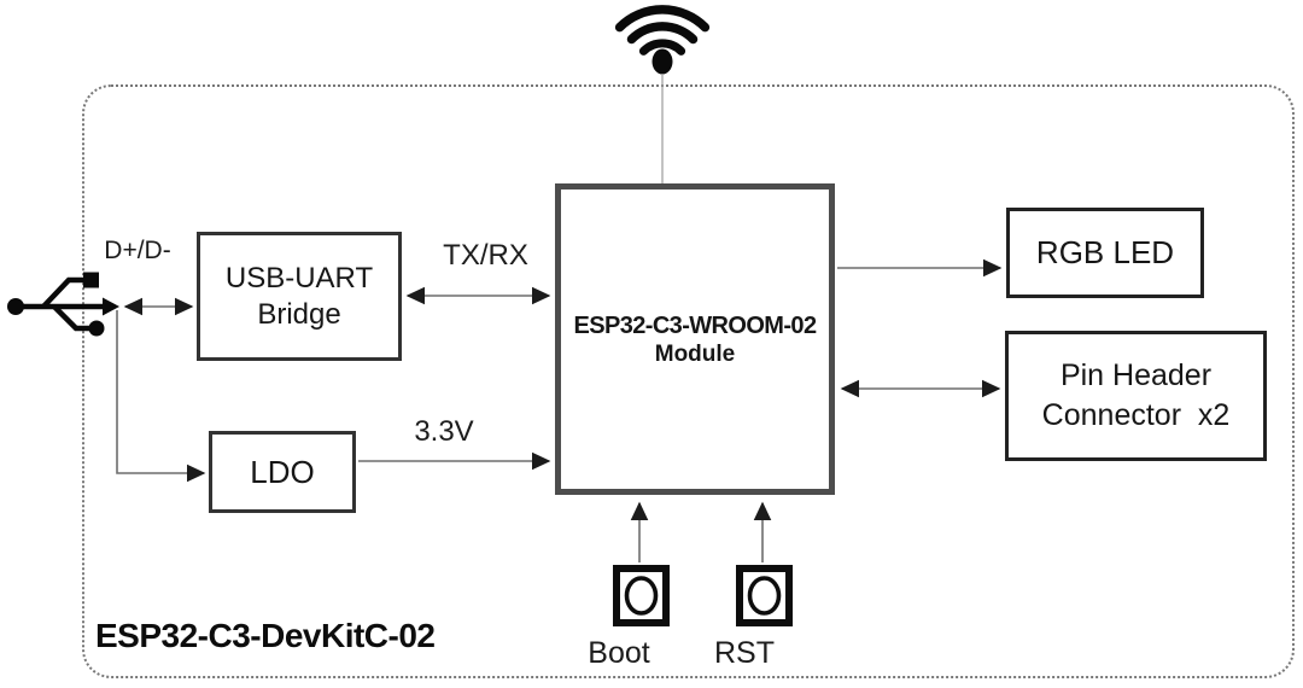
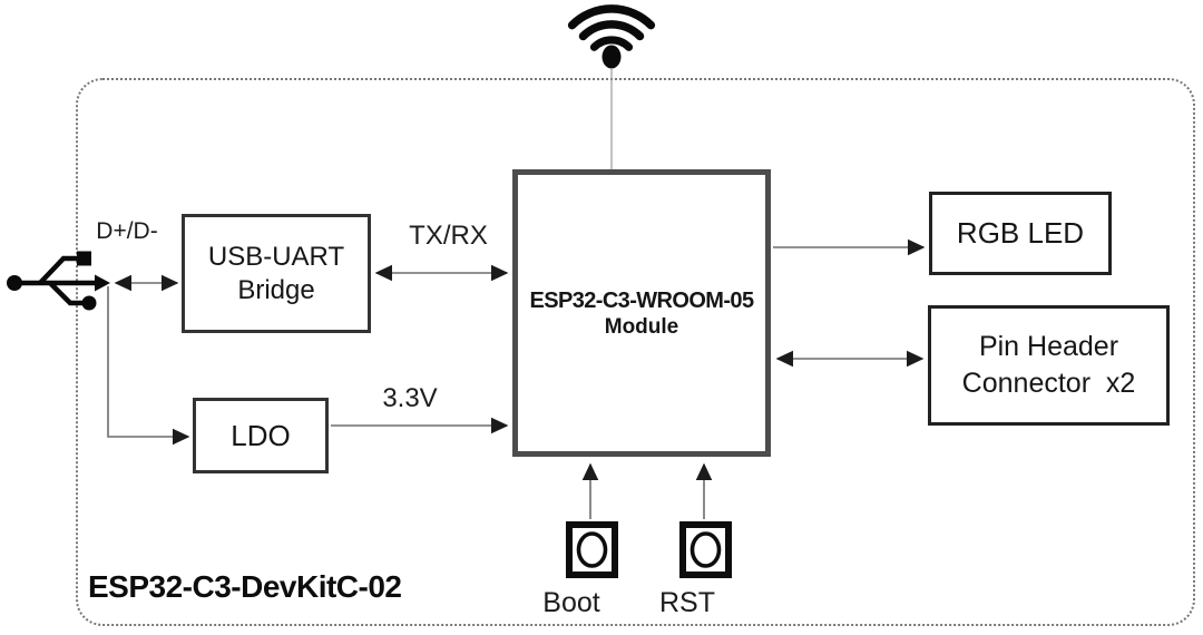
  USB-UART
  Bridge
  LDO
- ESP32-C3-WROOM-02
+ ESP32-C3-WROOM-05
  Module
  RGB LED
  Pin Header
  Connector x2
  D+/D-
  TX/RX
  3.3V
  Boot
  RST
  ESP32-C3-DevKitC-02
